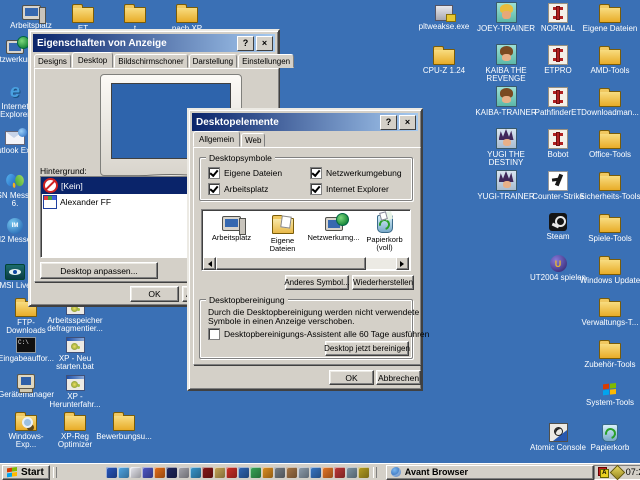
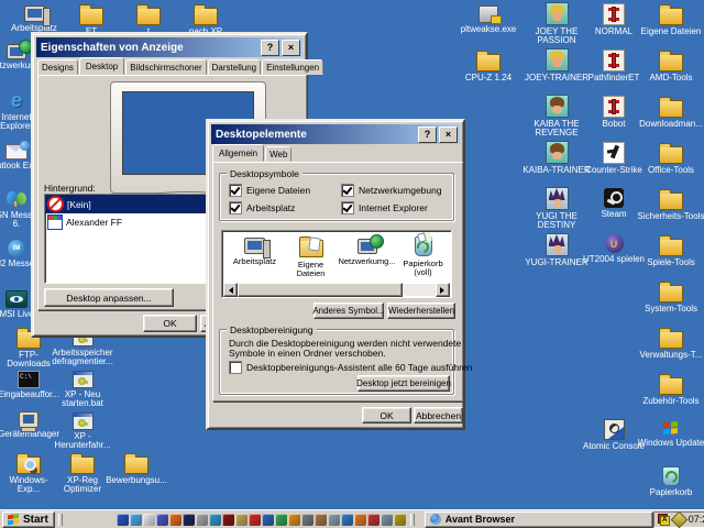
  Arbeitsplatz
  Interne
  Explore
  6.
  MSI Liv
  FTP-Downloads
  Eingabeauffor...
  Gerätemanager
  Windows-Exp...
  Arbeitsspeicher
  defragmentier...
  XP - Neu
  starten.bat
  XP -
  Herunterfahr...
  XP-Reg
  Optimizer
  Bewerbungsu...
  pltweakse.exe
  CPU-Z 1.24
+ JOEY THE
+ PASSION
  JOEY-TRAINER
  KAIBA THE
  REVENGE
  KAIBA-TRAINER
  YUGI THE
  DESTINY
  YUGI-TRAINER
  NORMAL
- ETPRO
  PathfinderET
  Bobot
  Counter-Strike
  Steam
  UT2004 spielen
  Atomic Console
  Eigene Dateien
  AMD-Tools
  Downloadman...
  Office-Tools
  Sicherheits-Tools
  Spiele-Tools
- Windows Update
+ System-Tools
  Verwaltungs-T...
  Zubehör-Tools
- System-Tools
+ Windows Update
  Papierkorb
  Eigenschaften von Anzeige
  ?
  ×
  Designs
  Desktop
  Bildschirmschoner
  Darstellung
  Einstellungen
  Hintergrund:
  [Kein]
  Alexander FF
  Desktop anpassen...
  OK
  Desktopelemente
  ?
  ×
  Allgemein
  Web
  Desktopsymbole
  Eigene Dateien
  Arbeitsplatz
  Netzwerkumgebung
  Internet Explorer
  Arbeitsplatz
  Eigene Dateien
  Netzwerkumg...
  Papierkorb (voll)
  Anderes Symbol...
  Wiederherstellen
  Desktopbereinigung
  Durch die Desktopbereinigung werden nicht verwendete
- Symbole in einen Anzeige verschoben.
+ Symbole in einen Ordner verschoben.
  Desktopbereinigungs-Assistent alle 60 Tage ausführen
  Desktop jetzt bereinigen
  OK
  Abbrechen
  Start
  Avant Browser
